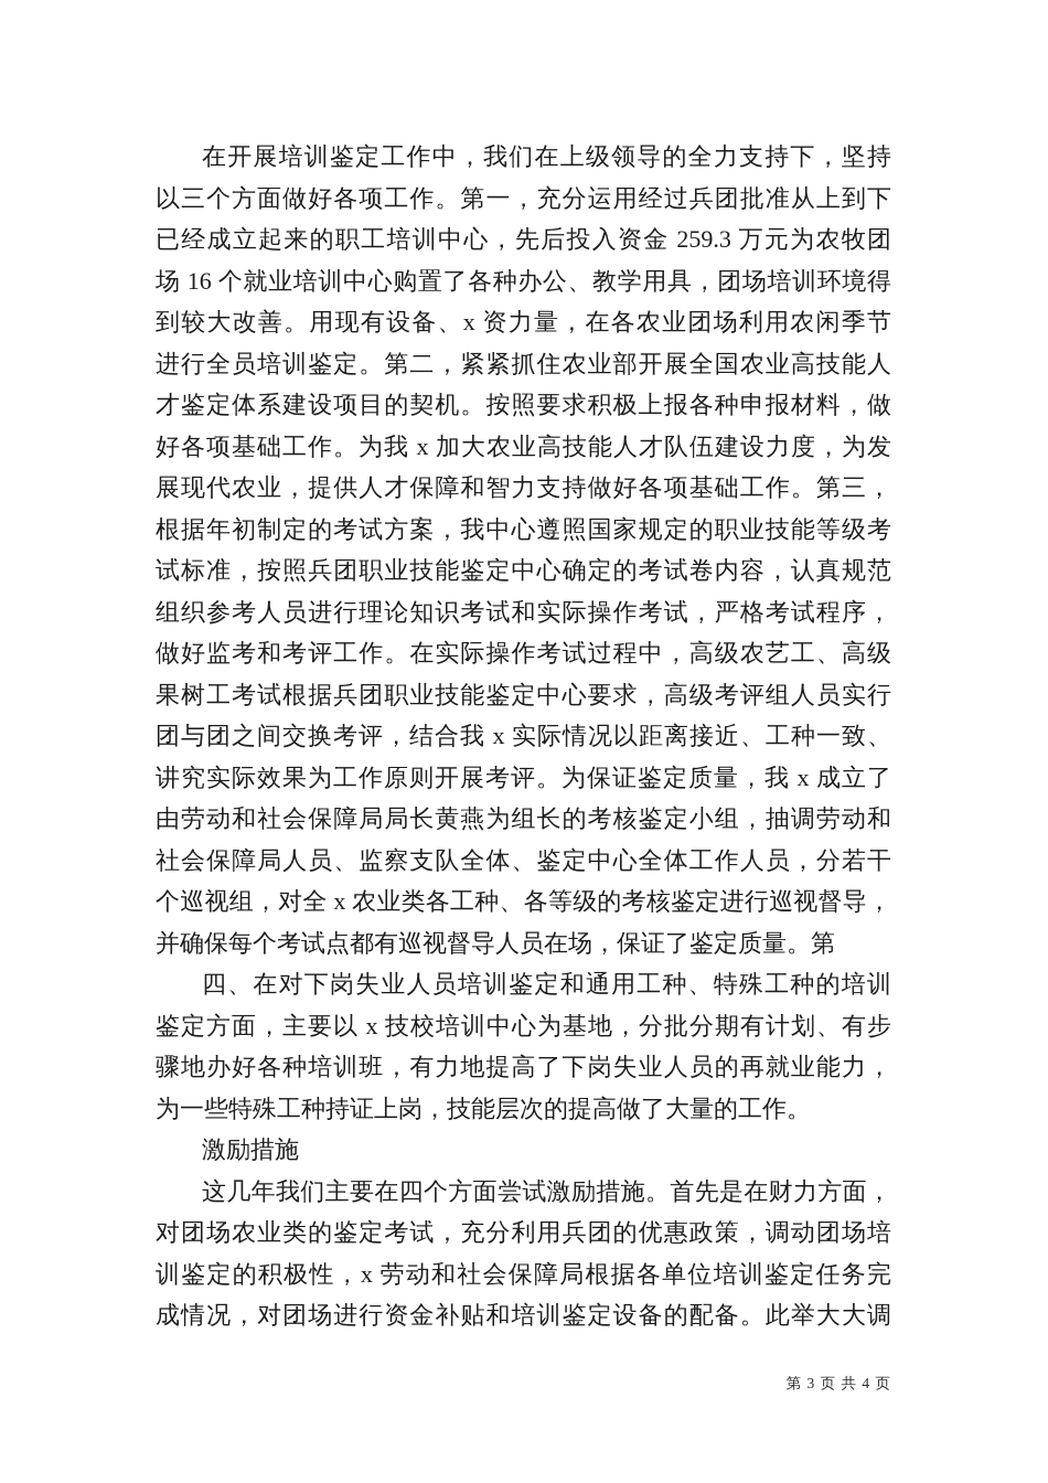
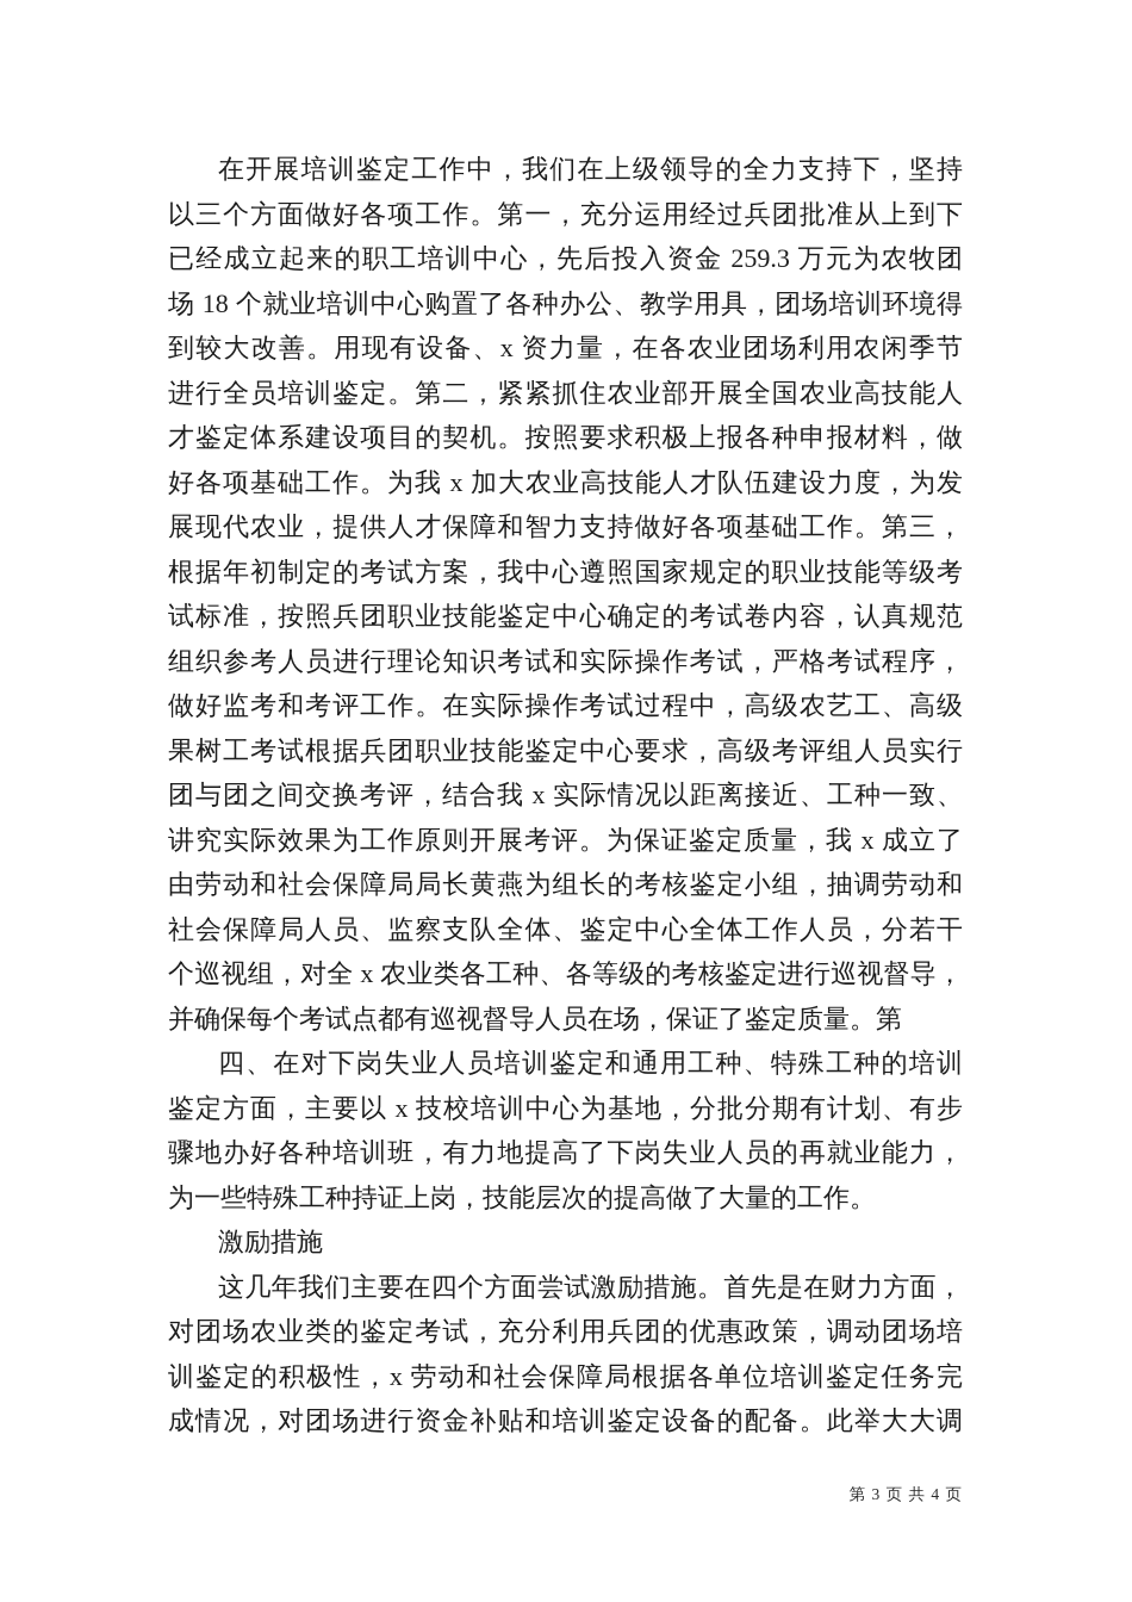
  在开展培训鉴定工作中，我们在上级领导的全力支持下，坚持
  以三个方面做好各项工作。第一，充分运用经过兵团批准从上到下
  已经成立起来的职工培训中心，先后投入资金 259.3 万元为农牧团
- 场 16 个就业培训中心购置了各种办公、教学用具，团场培训环境得
+ 场 18 个就业培训中心购置了各种办公、教学用具，团场培训环境得
  到较大改善。用现有设备、x 资力量，在各农业团场利用农闲季节
  进行全员培训鉴定。第二，紧紧抓住农业部开展全国农业高技能人
  才鉴定体系建设项目的契机。按照要求积极上报各种申报材料，做
  好各项基础工作。为我 x 加大农业高技能人才队伍建设力度，为发
  展现代农业，提供人才保障和智力支持做好各项基础工作。第三，
  根据年初制定的考试方案，我中心遵照国家规定的职业技能等级考
  试标准，按照兵团职业技能鉴定中心确定的考试卷内容，认真规范
  组织参考人员进行理论知识考试和实际操作考试，严格考试程序，
  做好监考和考评工作。在实际操作考试过程中，高级农艺工、高级
  果树工考试根据兵团职业技能鉴定中心要求，高级考评组人员实行
  团与团之间交换考评，结合我 x 实际情况以距离接近、工种一致、
  讲究实际效果为工作原则开展考评。为保证鉴定质量，我 x 成立了
  由劳动和社会保障局局长黄燕为组长的考核鉴定小组，抽调劳动和
  社会保障局人员、监察支队全体、鉴定中心全体工作人员，分若干
  个巡视组，对全 x 农业类各工种、各等级的考核鉴定进行巡视督导，
  并确保每个考试点都有巡视督导人员在场，保证了鉴定质量。第
  四、在对下岗失业人员培训鉴定和通用工种、特殊工种的培训
  鉴定方面，主要以 x 技校培训中心为基地，分批分期有计划、有步
  骤地办好各种培训班，有力地提高了下岗失业人员的再就业能力，
  为一些特殊工种持证上岗，技能层次的提高做了大量的工作。
  激励措施
  这几年我们主要在四个方面尝试激励措施。首先是在财力方面，
  对团场农业类的鉴定考试，充分利用兵团的优惠政策，调动团场培
  训鉴定的积极性，x 劳动和社会保障局根据各单位培训鉴定任务完
  成情况，对团场进行资金补贴和培训鉴定设备的配备。此举大大调
  第 3 页 共 4 页
